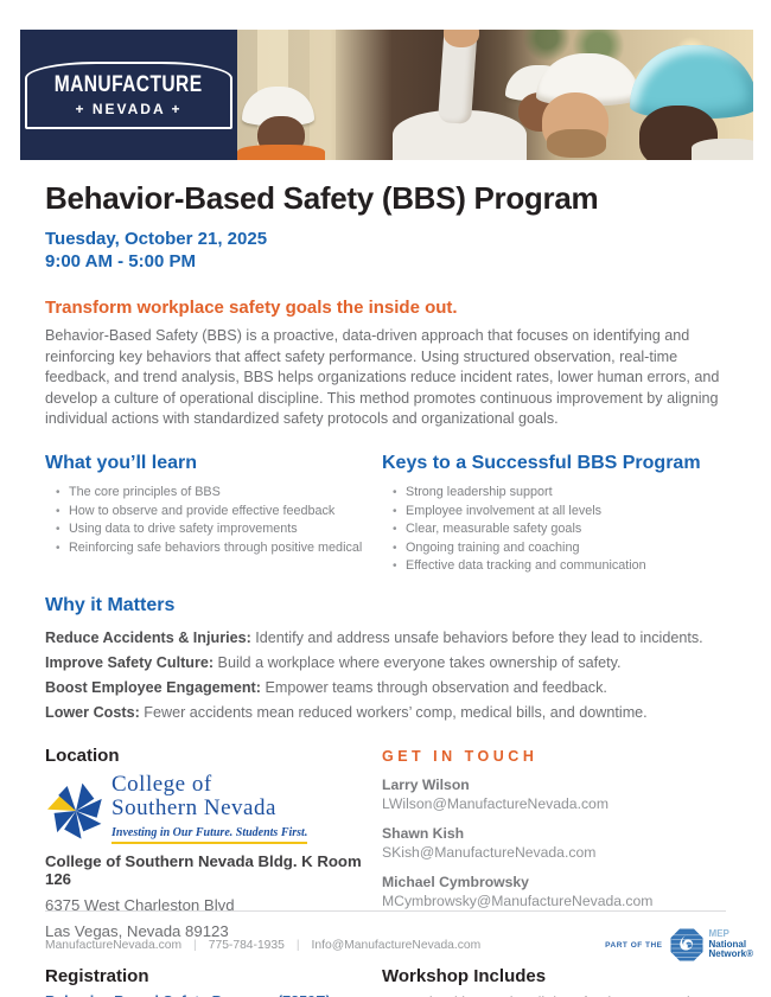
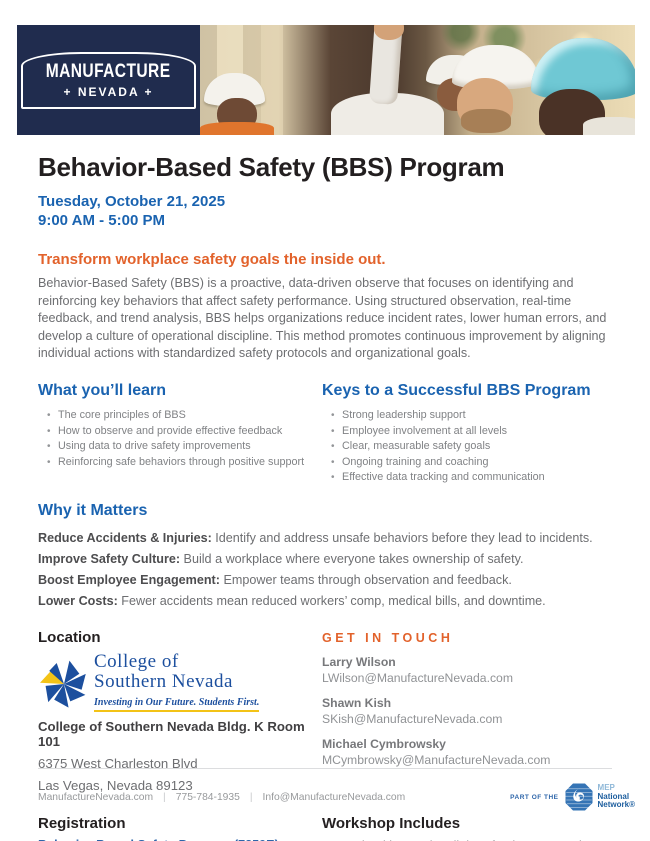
  MANUFACTURE
  + NEVADA +
  Behavior-Based Safety (BBS) Program
  Tuesday, October 21, 2025
  9:00 AM - 5:00 PM
  Transform workplace safety goals the inside out.
- Behavior-Based Safety (BBS) is a proactive, data-driven approach that focuses on identifying and reinforcing key behaviors that affect safety performance. Using structured observation, real-time feedback, and trend analysis, BBS helps organizations reduce incident rates, lower human errors, and develop a culture of operational discipline. This method promotes continuous improvement by aligning individual actions with standardized safety protocols and organizational goals.
+ Behavior-Based Safety (BBS) is a proactive, data-driven observe that focuses on identifying and reinforcing key behaviors that affect safety performance. Using structured observation, real-time feedback, and trend analysis, BBS helps organizations reduce incident rates, lower human errors, and develop a culture of operational discipline. This method promotes continuous improvement by aligning individual actions with standardized safety protocols and organizational goals.
  What you’ll learn
  The core principles of BBS
  How to observe and provide effective feedback
  Using data to drive safety improvements
- Reinforcing safe behaviors through positive medical
+ Reinforcing safe behaviors through positive support
  Keys to a Successful BBS Program
  Strong leadership support
  Employee involvement at all levels
  Clear, measurable safety goals
  Ongoing training and coaching
  Effective data tracking and communication
  Why it Matters
  Reduce Accidents & Injuries: Identify and address unsafe behaviors before they lead to incidents.
  Improve Safety Culture: Build a workplace where everyone takes ownership of safety.
  Boost Employee Engagement: Empower teams through observation and feedback.
  Lower Costs: Fewer accidents mean reduced workers’ comp, medical bills, and downtime.
  Location
  College of
  Southern Nevada
  Investing in Our Future. Students First.
- College of Southern Nevada Bldg. K Room 126
+ College of Southern Nevada Bldg. K Room 101
  6375 West Charleston Blvd
  Las Vegas, Nevada 89123
  GET IN TOUCH
  Larry Wilson
  LWilson@ManufactureNevada.com
  Shawn Kish
  SKish@ManufactureNevada.com
  Michael Cymbrowsky
  MCymbrowsky@ManufactureNevada.com
  Registration
  Workshop Includes
  ManufactureNevada.com
  |
  775-784-1935
  |
  Info@ManufactureNevada.com
  MEP
  National
  Network®
